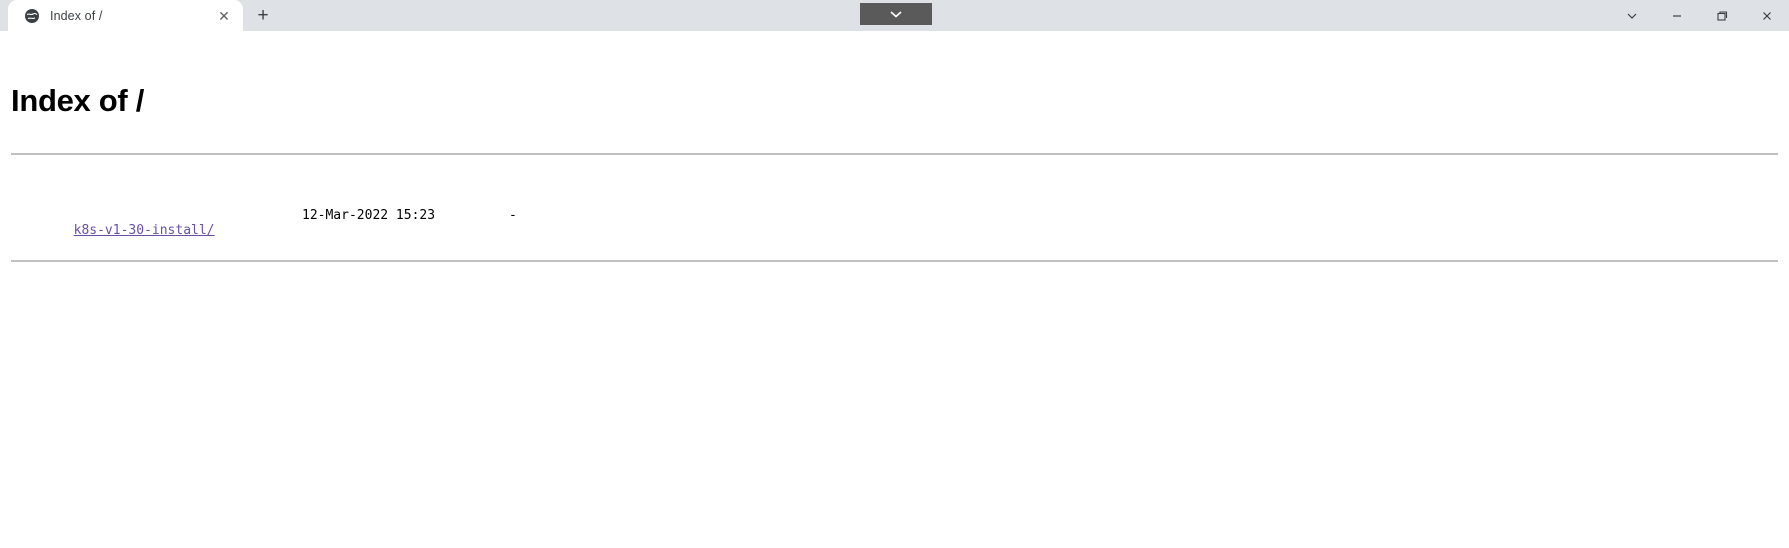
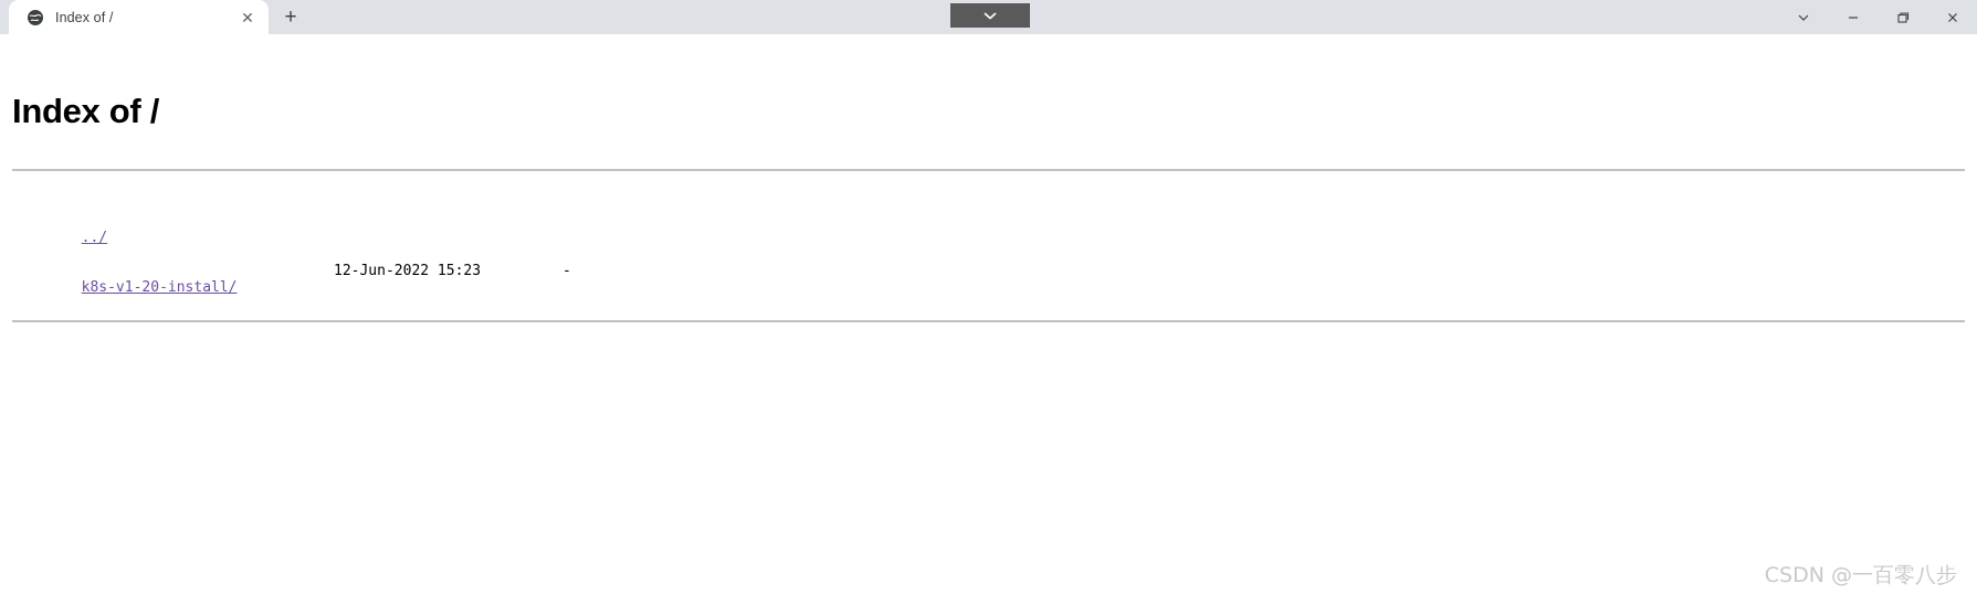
  Index of /
  ✕
  +
  Index of /
+ ../
- k8s-v1-30-install/
+ k8s-v1-20-install/
- 12-Mar-2022 15:23
+ 12-Jun-2022 15:23
  -
+ CSDN @一百零八步
